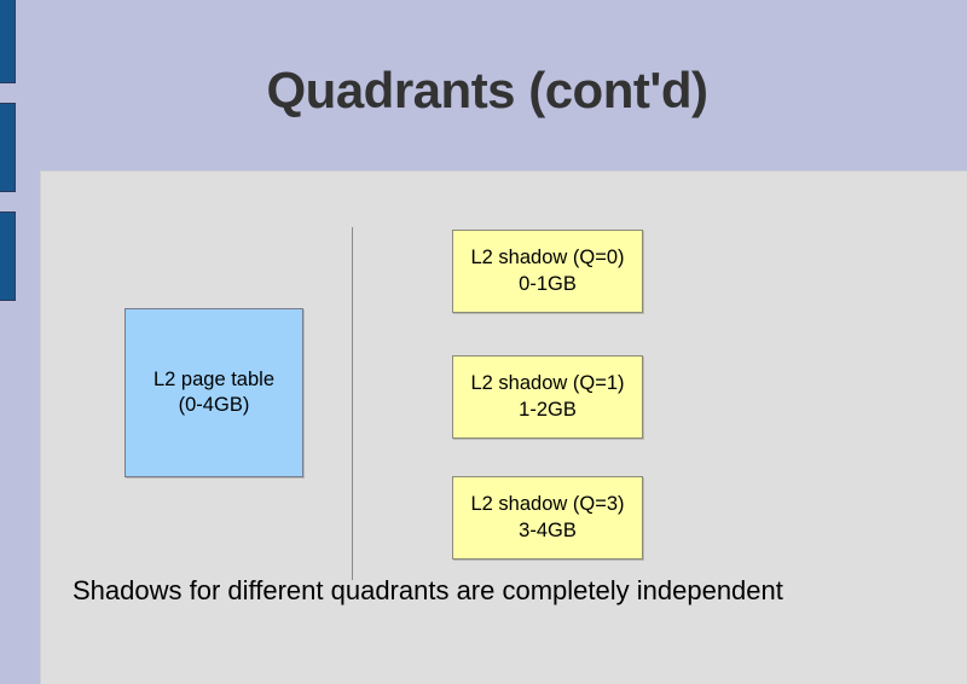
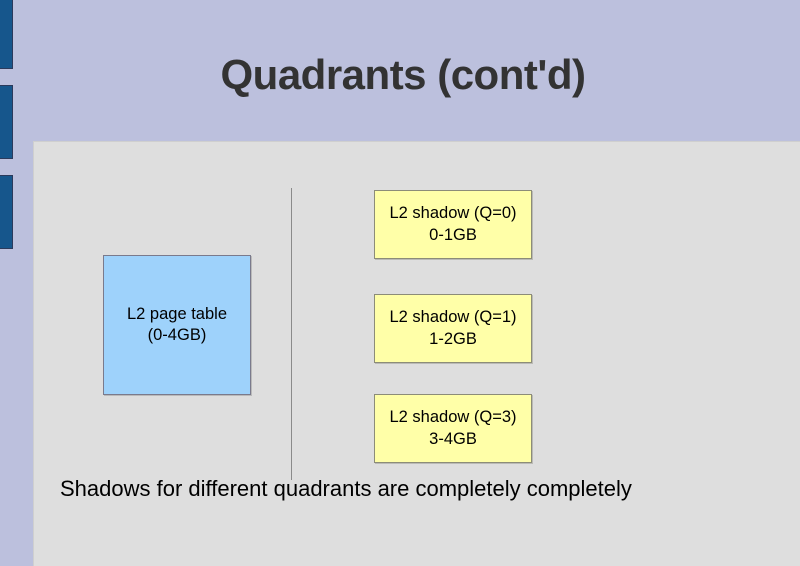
  Quadrants (cont'd)
  L2 page table
  (0-4GB)
  L2 shadow (Q=0)
  0-1GB
  L2 shadow (Q=1)
  1-2GB
  L2 shadow (Q=3)
  3-4GB
- Shadows for different quadrants are completely independent
+ Shadows for different quadrants are completely completely
